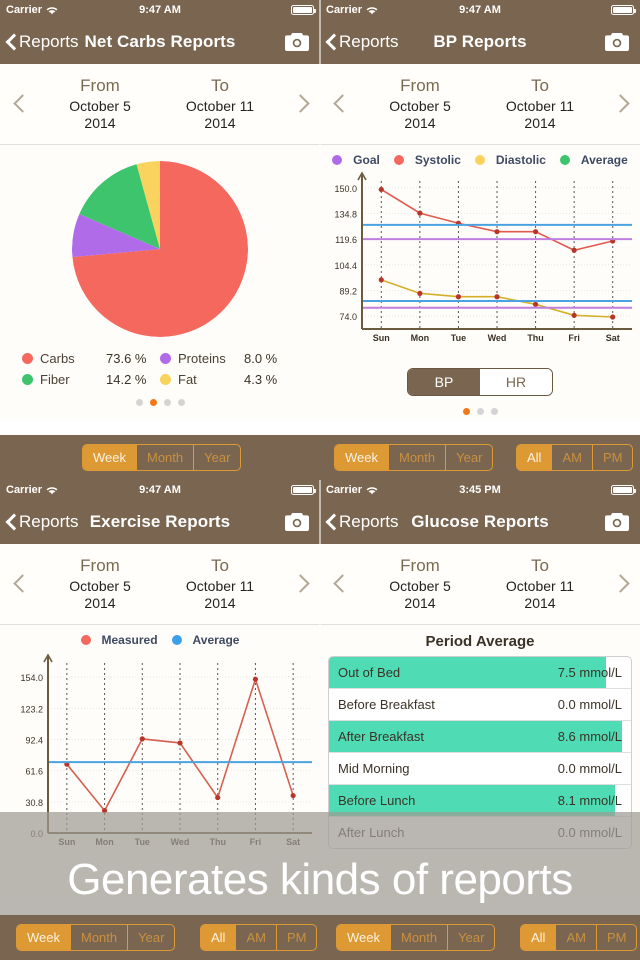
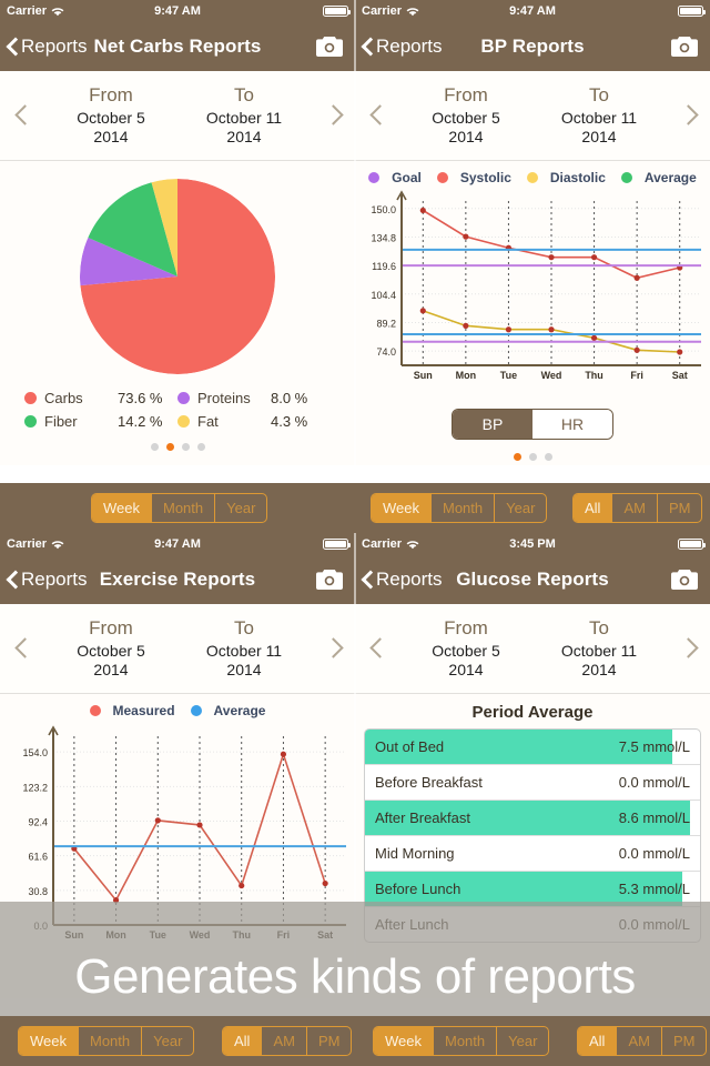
  Carrier
  9:47 AM
  Reports
  Net Carbs Reports
  From
  October 5
  2014
  To
  October 11
  2014
  Carbs
  73.6 %
  Proteins
  8.0 %
  Fiber
  14.2 %
  Fat
  4.3 %
  Carrier
  9:47 AM
  Reports
  BP Reports
  From
  October 5
  2014
  To
  October 11
  2014
  Goal
  Systolic
  Diastolic
  Average
  74.0
  89.2
  104.4
  119.6
  134.8
  150.0
  Sun
  Mon
  Tue
  Wed
  Thu
  Fri
  Sat
  BP
  HR
  Carrier
  9:47 AM
  Reports
  Exercise Reports
  From
  October 5
  2014
  To
  October 11
  2014
  Measured
  Average
  0.0
  30.8
  61.6
  92.4
  123.2
  154.0
  Sun
  Mon
  Tue
  Wed
  Thu
  Fri
  Sat
  Carrier
  3:45 PM
  Reports
  Glucose Reports
  From
  October 5
  2014
  To
  October 11
  2014
  Period Average
  Out of Bed
  7.5 mmol/L
  Before Breakfast
  0.0 mmol/L
  After Breakfast
  8.6 mmol/L
  Mid Morning
  0.0 mmol/L
  Before Lunch
- 8.1 mmol/L
+ 5.3 mmol/L
  After Lunch
  0.0 mmol/L
  Week
  Month
  Year
  Week
  Month
  Year
  All
  AM
  PM
  Week
  Month
  Year
  All
  AM
  PM
  Week
  Month
  Year
  All
  AM
  PM
  Generates kinds of reports
